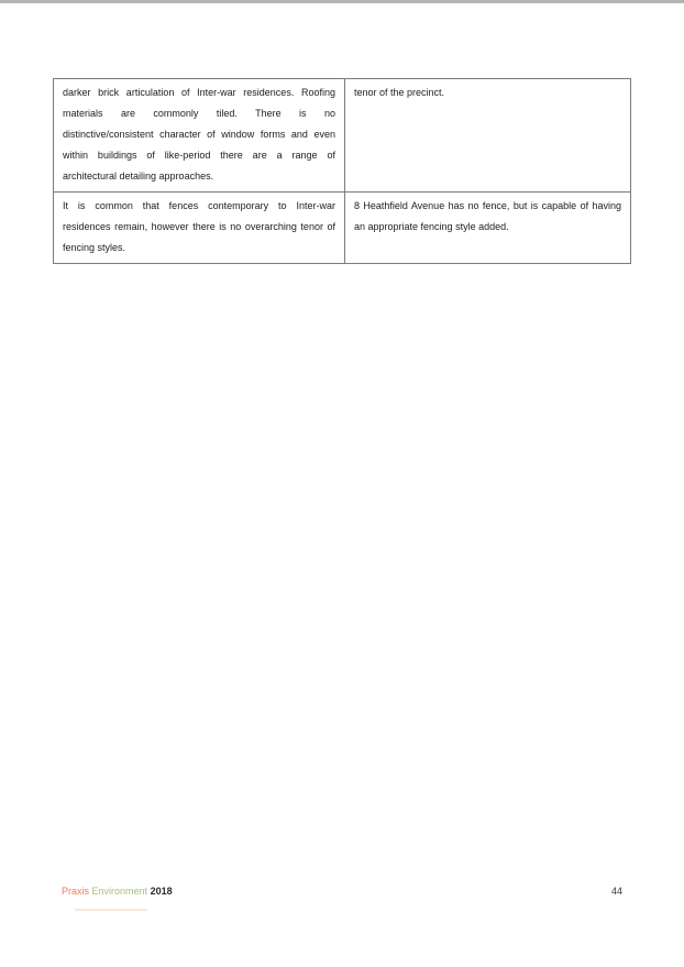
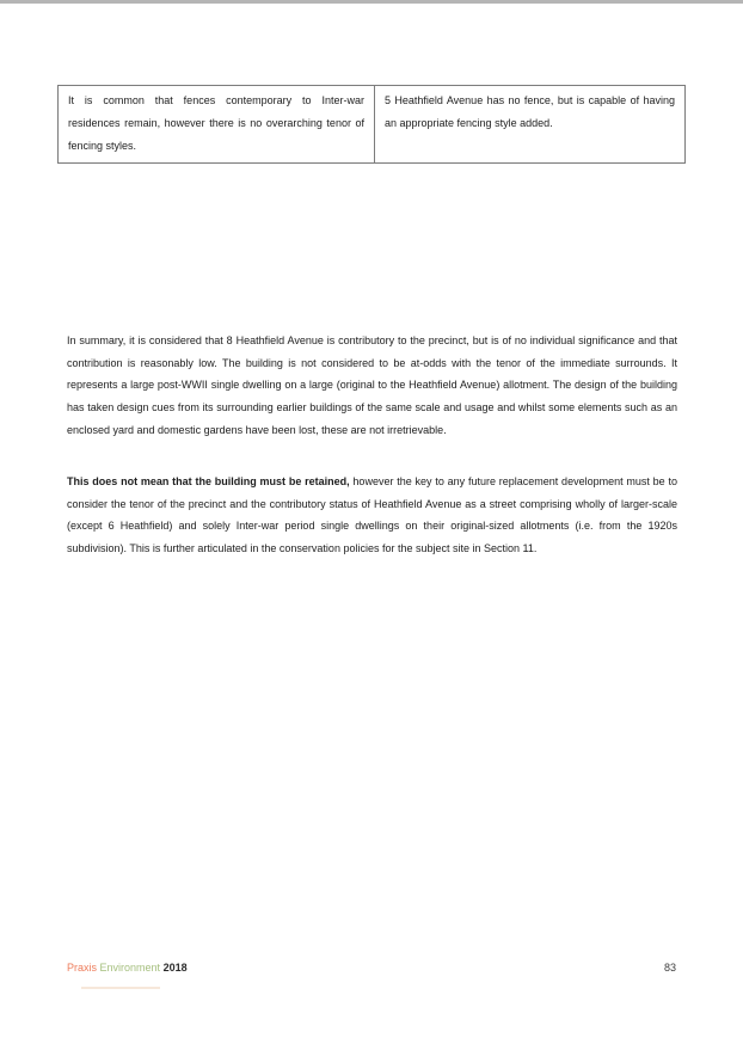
- darker brick articulation of Inter-war residences. Roofing materials are commonly tiled. There is no distinctive/consistent character of window forms and even within buildings of like-period there are a range of architectural detailing approaches.	tenor of the precinct.
- It is common that fences contemporary to Inter-war residences remain, however there is no overarching tenor of fencing styles.	8 Heathfield Avenue has no fence, but is capable of having an appropriate fencing style added.
+ It is common that fences contemporary to Inter-war residences remain, however there is no overarching tenor of fencing styles.	5 Heathfield Avenue has no fence, but is capable of having an appropriate fencing style added.
+ In summary, it is considered that 8 Heathfield Avenue is contributory to the precinct, but is of no individual significance and that contribution is reasonably low. The building is not considered to be at-odds with the tenor of the immediate surrounds. It represents a large post-WWII single dwelling on a large (original to the Heathfield Avenue) allotment. The design of the building has taken design cues from its surrounding earlier buildings of the same scale and usage and whilst some elements such as an enclosed yard and domestic gardens have been lost, these are not irretrievable.
+ This does not mean that the building must be retained, however the key to any future replacement development must be to consider the tenor of the precinct and the contributory status of Heathfield Avenue as a street comprising wholly of larger-scale (except 6 Heathfield) and solely Inter-war period single dwellings on their original-sized allotments (i.e. from the 1920s subdivision). This is further articulated in the conservation policies for the subject site in Section 11.
  Praxis Environment 2018
- 44
+ 83
